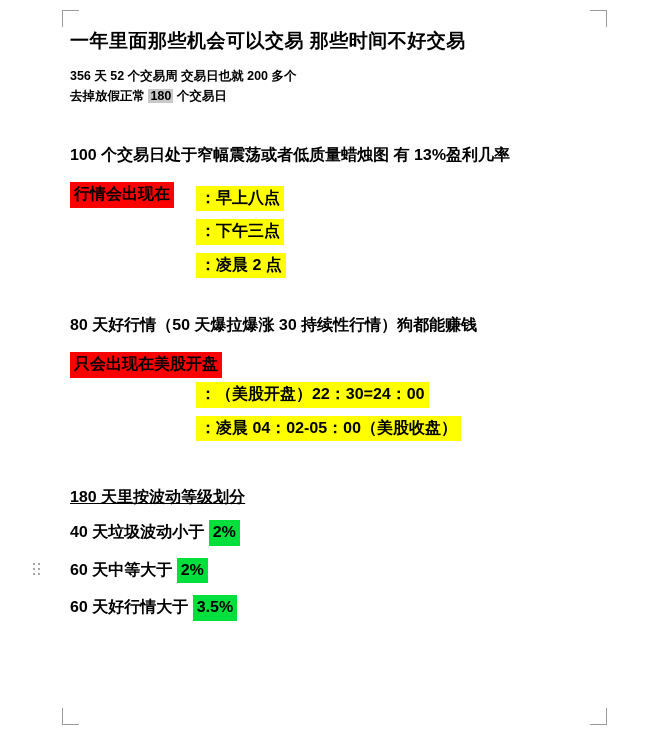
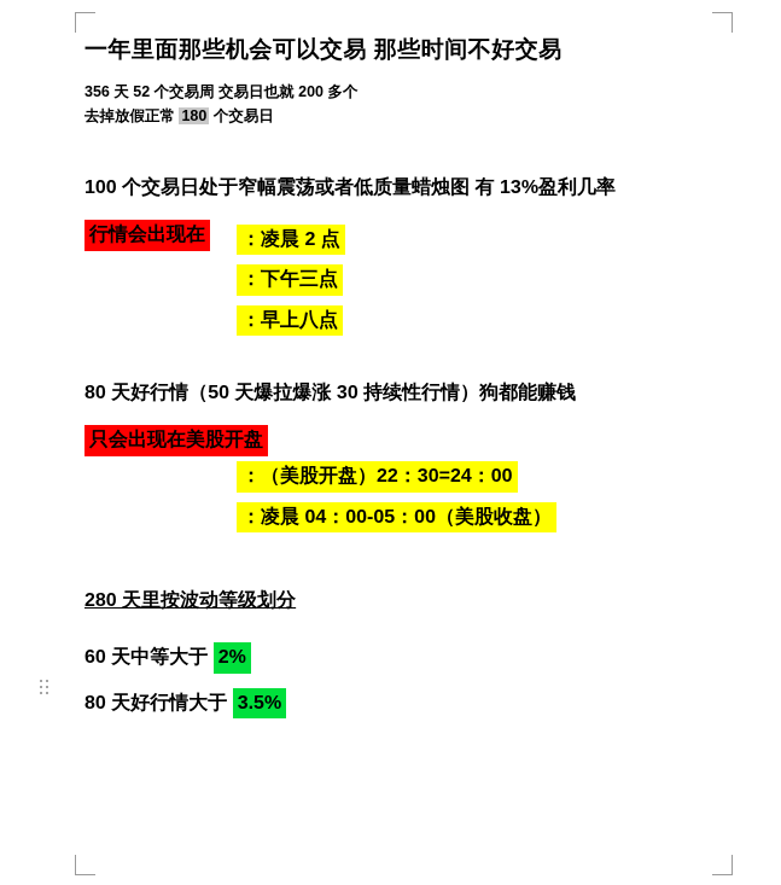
  一年里面那些机会可以交易 那些时间不好交易
  356 天 52 个交易周 交易日也就 200 多个
  去掉放假正常 180 个交易日
  100 个交易日处于窄幅震荡或者低质量蜡烛图 有 13%盈利几率
  行情会出现在
- ：早上八点
+ ：凌晨 2 点
  ：下午三点
- ：凌晨 2 点
+ ：早上八点
  80 天好行情（50 天爆拉爆涨 30 持续性行情）狗都能赚钱
  只会出现在美股开盘
  ：（美股开盘）22：30=24：00
- ：凌晨 04：02-05：00（美股收盘）
+ ：凌晨 04：00-05：00（美股收盘）
- 180 天里按波动等级划分
+ 280 天里按波动等级划分
- 40 天垃圾波动小于 2%
  60 天中等大于 2%
- 60 天好行情大于 3.5%
+ 80 天好行情大于 3.5%
